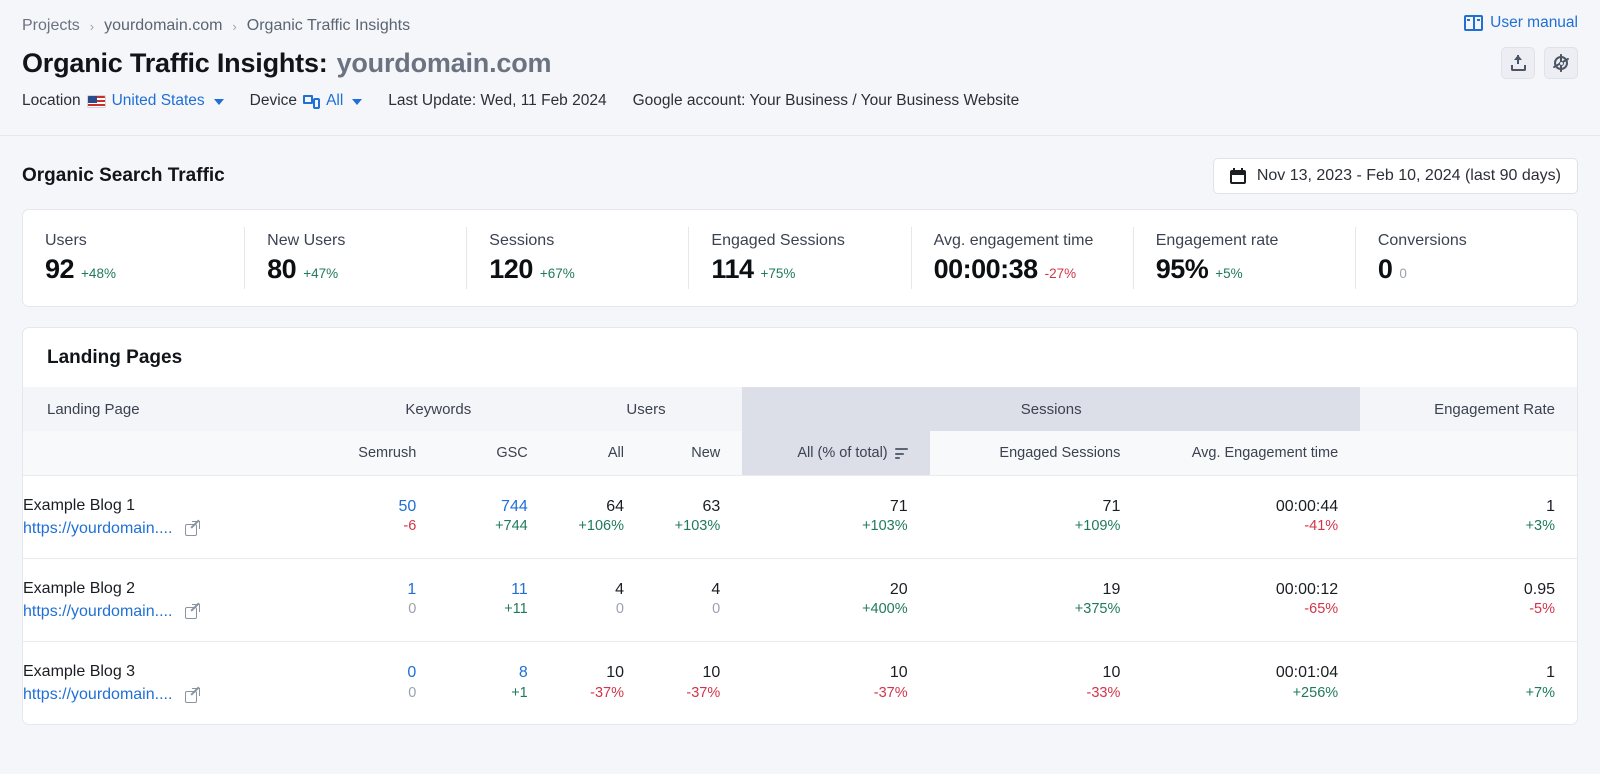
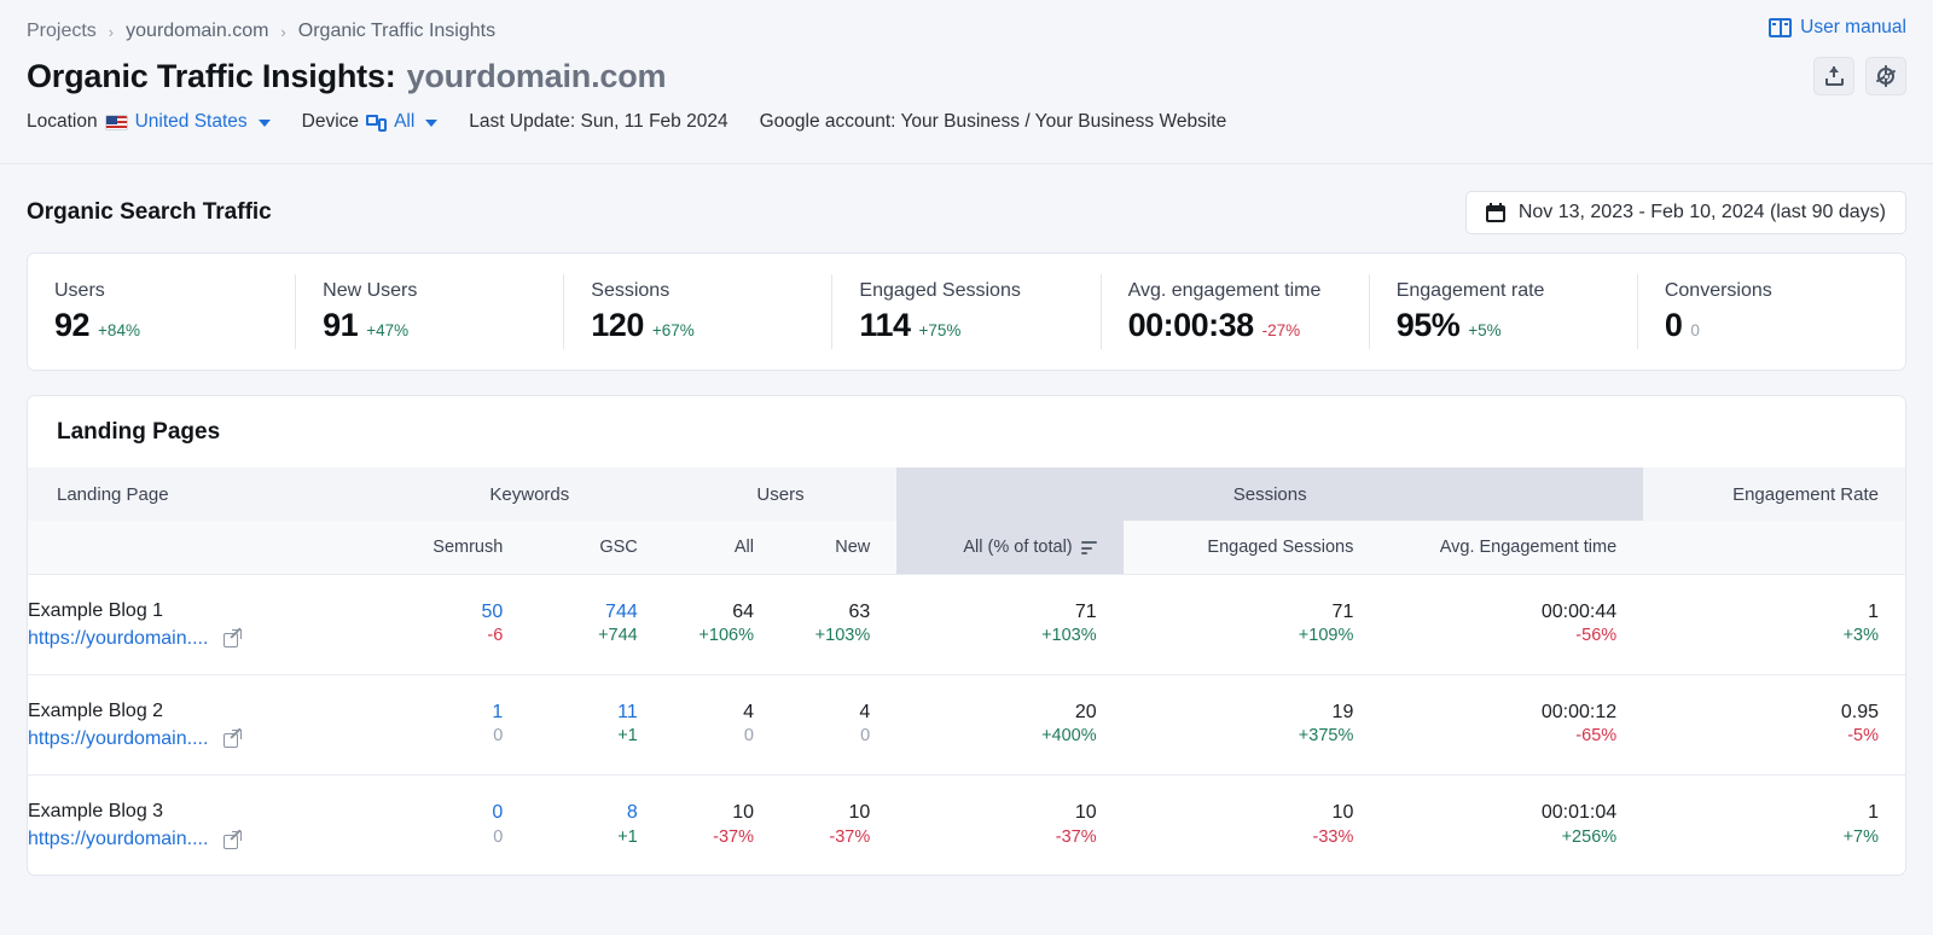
  Projects
  ›
  yourdomain.com
  ›
  Organic Traffic Insights
  Organic Traffic Insights:
  yourdomain.com
  Location
  United States
  Device
  All
- Last Update: Wed, 11 Feb 2024
+ Last Update: Sun, 11 Feb 2024
  Google account: Your Business / Your Business Website
  User manual
  Organic Search Traffic
  Nov 13, 2023 - Feb 10, 2024 (last 90 days)
  Users
  92
- +48%
+ +84%
  New Users
- 80
+ 91
  +47%
  Sessions
  120
  +67%
  Engaged Sessions
  114
  +75%
  Avg. engagement time
  00:00:38
  -27%
  Engagement rate
  95%
  +5%
  Conversions
  0
  0
  Landing Pages
  Landing Page	Keywords	Users	Sessions	Engagement Rate
  	Semrush	GSC	All	New	All (% of total)	Engaged Sessions	Avg. Engagement time
- Example Blog 1 https://yourdomain....	50-6	744+744	64+106%	63+103%	71+103%	71+109%	00:00:44-41%	1+3%
+ Example Blog 1 https://yourdomain....	50-6	744+744	64+106%	63+103%	71+103%	71+109%	00:00:44-56%	1+3%
- Example Blog 2 https://yourdomain....	10	11+11	40	40	20+400%	19+375%	00:00:12-65%	0.95-5%
+ Example Blog 2 https://yourdomain....	10	11+1	40	40	20+400%	19+375%	00:00:12-65%	0.95-5%
  Example Blog 3 https://yourdomain....	00	8+1	10-37%	10-37%	10-37%	10-33%	00:01:04+256%	1+7%
